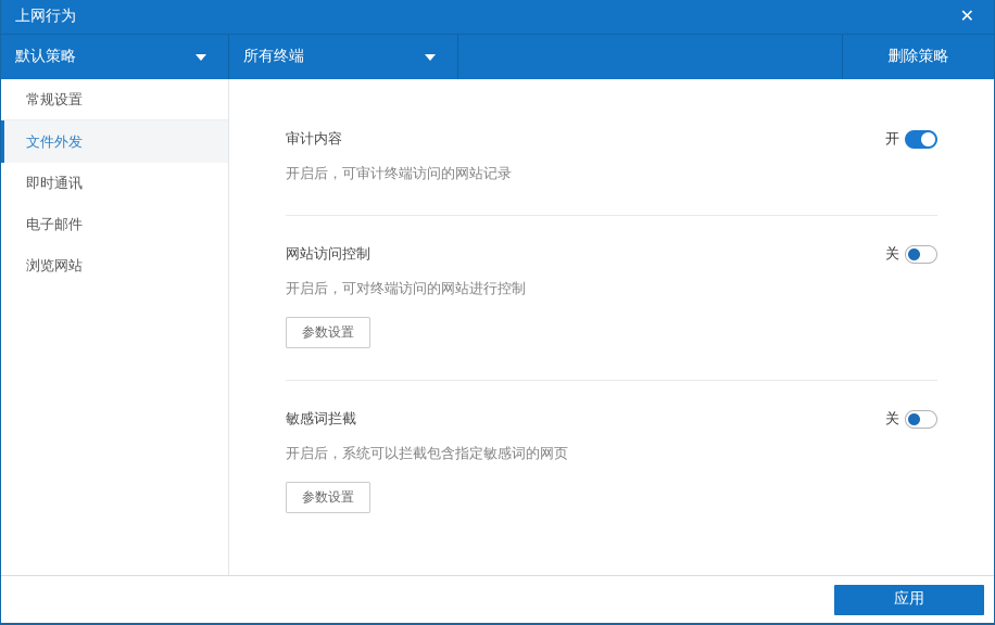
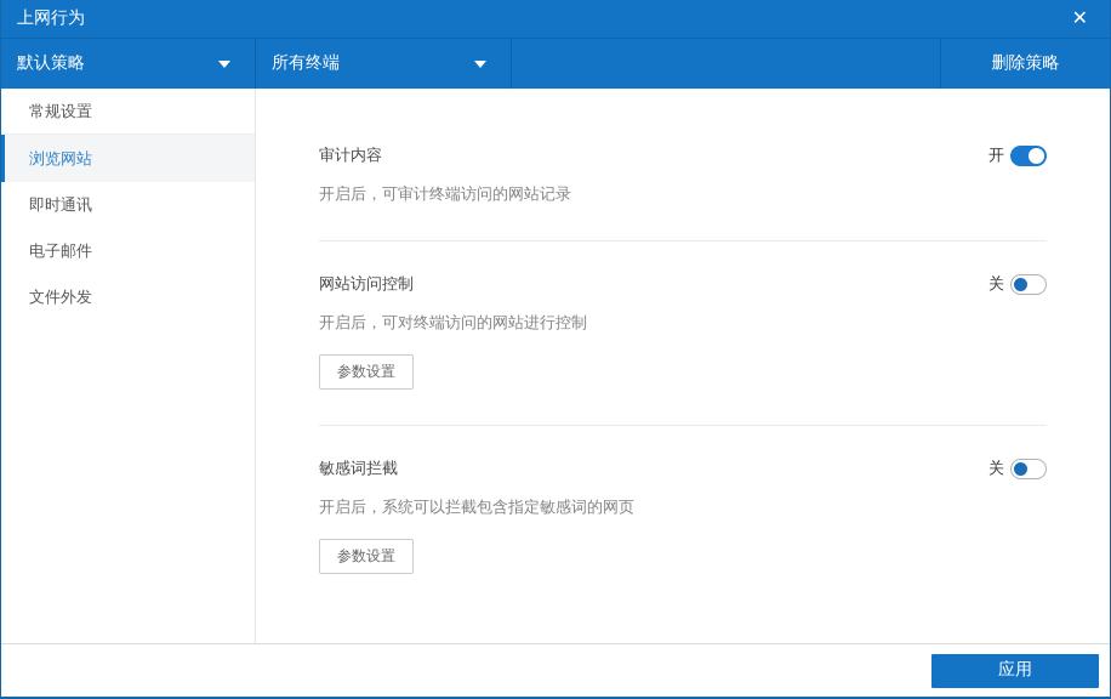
  上网行为
  ✕
  默认策略
  所有终端
  删除策略
  常规设置
- 文件外发
+ 浏览网站
  即时通讯
  电子邮件
- 浏览网站
+ 文件外发
  审计内容
  开
  开启后，可审计终端访问的网站记录
  网站访问控制
  关
  开启后，可对终端访问的网站进行控制
  参数设置
  敏感词拦截
  关
  开启后，系统可以拦截包含指定敏感词的网页
  参数设置
  应用
